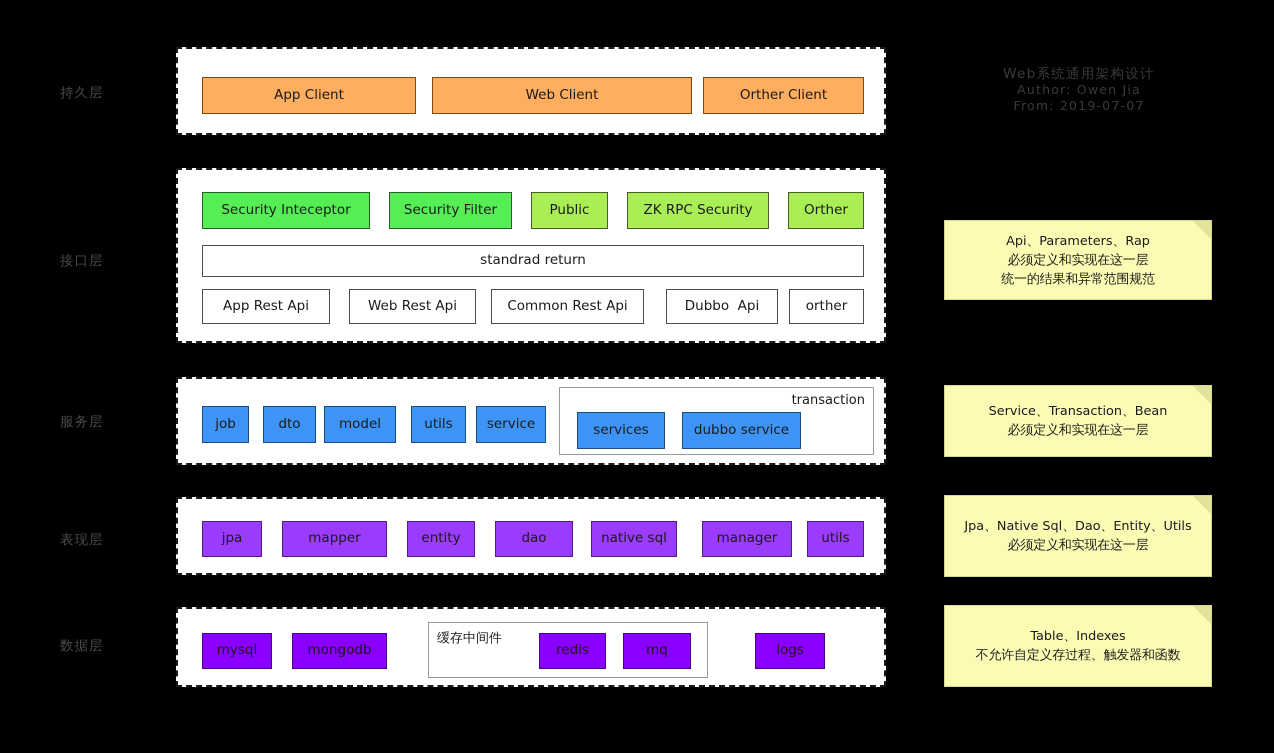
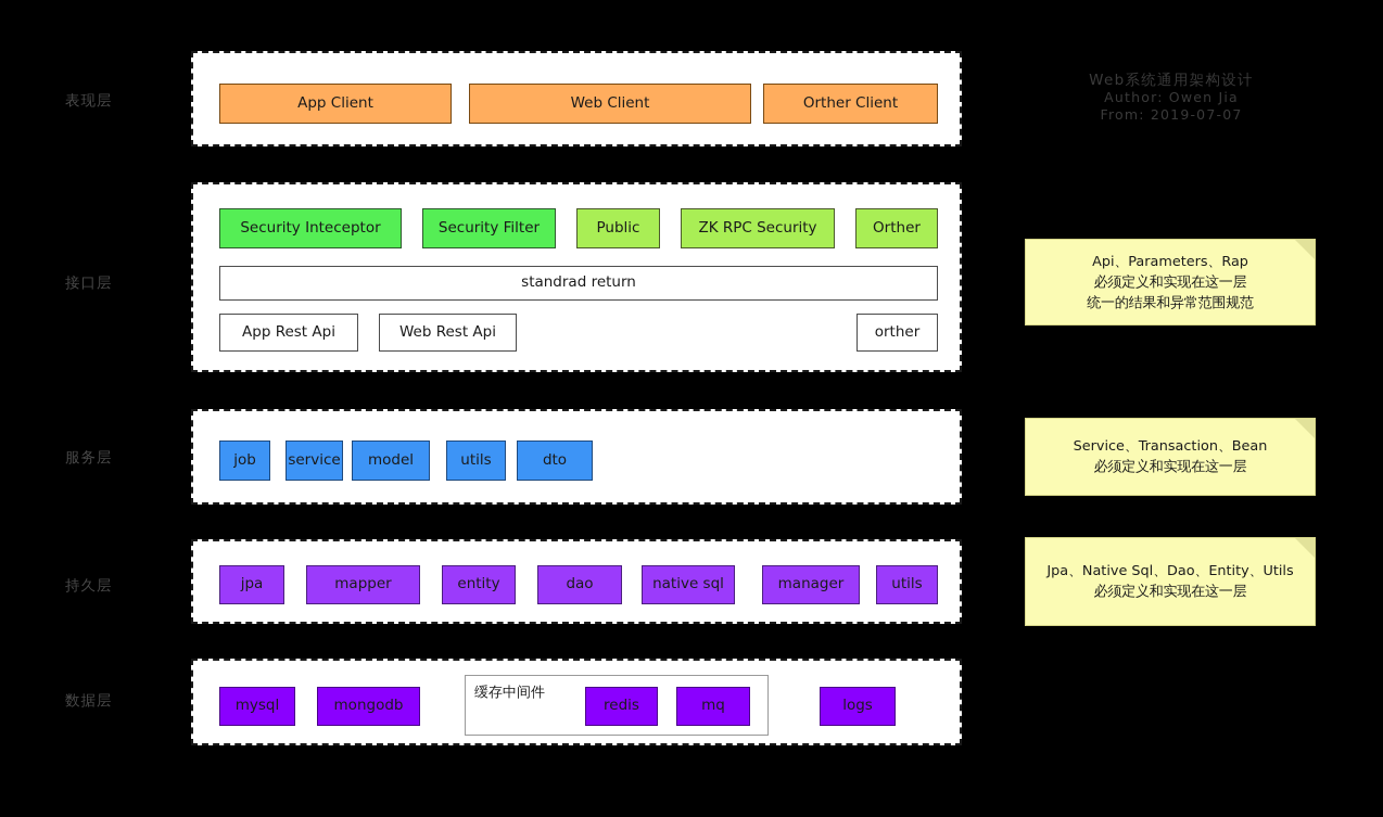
  Web系统通用架构设计
  Author: Owen Jia
  From: 2019-07-07
- 持久层
+ 表现层
  接口层
  服务层
- 表现层
+ 持久层
  数据层
  App Client
  Web Client
  Orther Client
  Security Inteceptor
  Security Filter
  Public
  ZK RPC Security
  Orther
  standrad return
  App Rest Api
  Web Rest Api
- Common Rest Api
- Dubbo Api
  orther
  job
- dto
+ service
  model
  utils
- service
+ dto
- transaction
- services
- dubbo service
  jpa
  mapper
  entity
  dao
  native sql
  manager
  utils
  mysql
  mongodb
  缓存中间件
  redis
  mq
  logs
  Api、Parameters、Rap
  必须定义和实现在这一层
  统一的结果和异常范围规范
  Service、Transaction、Bean
  必须定义和实现在这一层
  Jpa、Native Sql、Dao、Entity、Utils
  必须定义和实现在这一层
- Table、Indexes
- 不允许自定义存过程、触发器和函数
